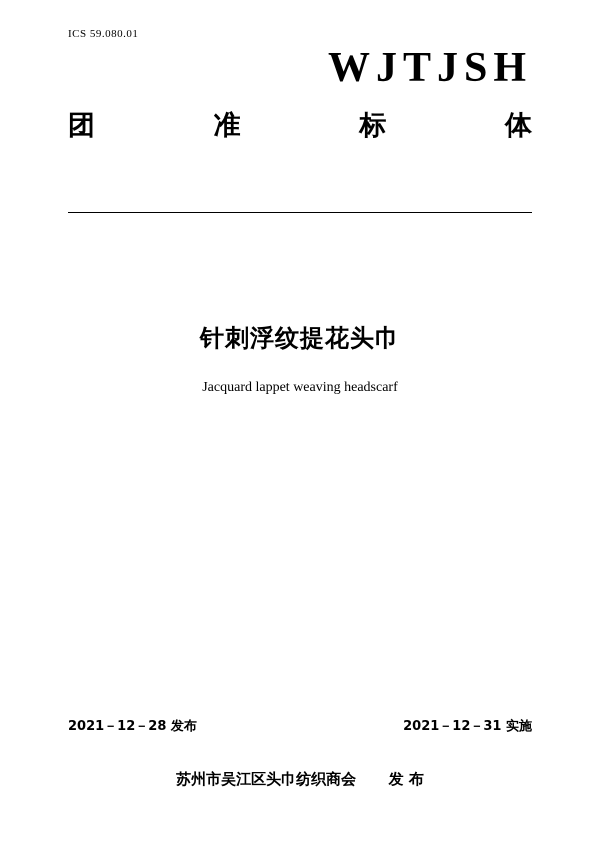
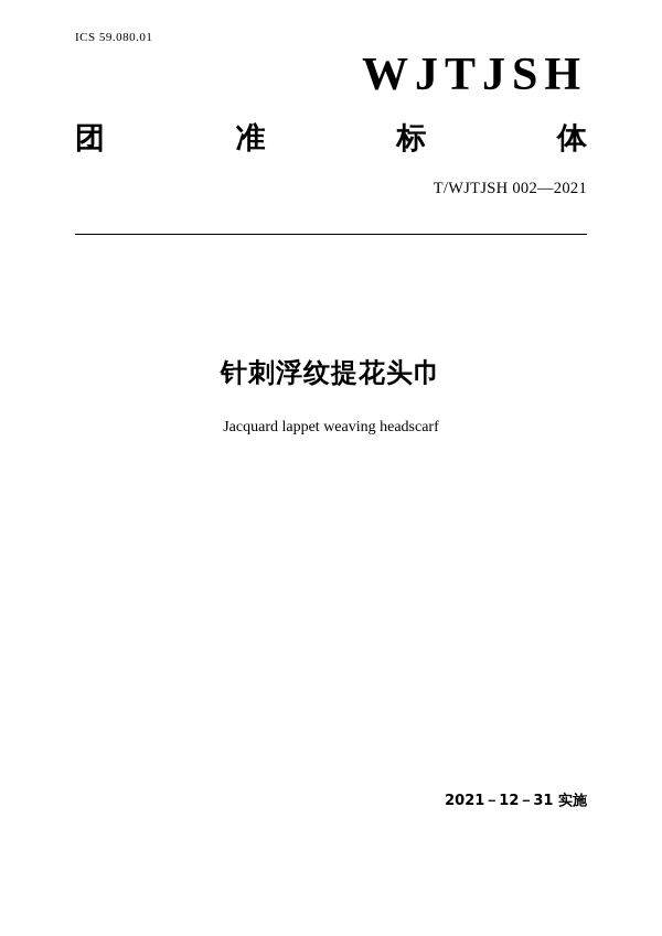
  ICS 59.080.01
  WJTJSH
  团
  准
  标
  体
+ T/WJTJSH 002—2021
  针刺浮纹提花头巾
  Jacquard lappet weaving headscarf
- 2021－12－28 发布
  2021－12－31 实施
- 苏州市吴江区头巾纺织商会 发 布
